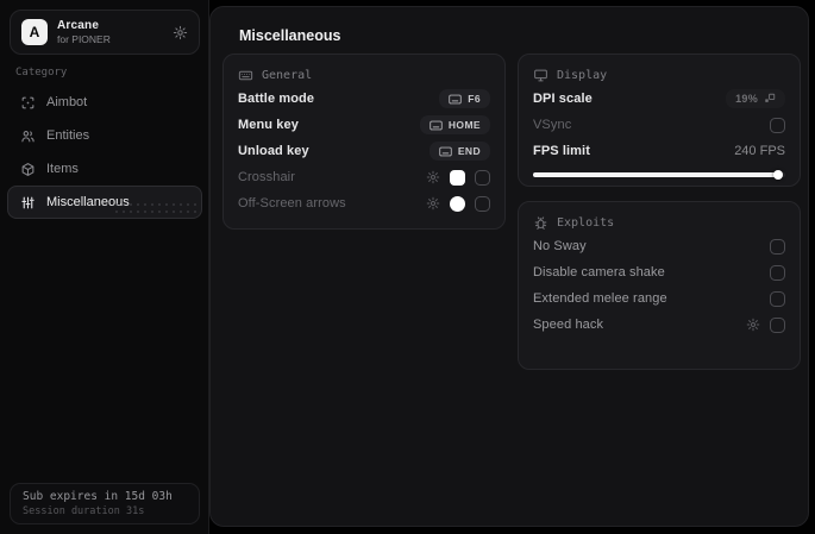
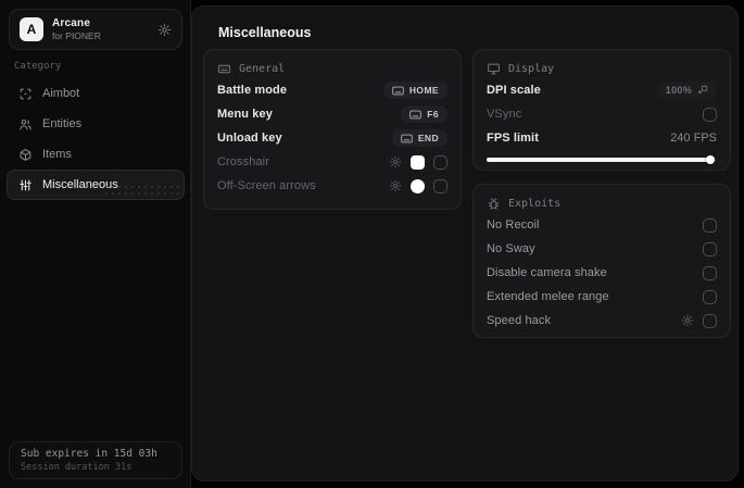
  A
  Arcane
  for PIONER
  Category
  Aimbot
  Entities
  Items
  Miscellaneous
  Sub expires in 15d 03h
  Session duration 31s
  Miscellaneous
  General
  Battle mode
- F6
+ HOME
  Menu key
- HOME
+ F6
  Unload key
  END
  Crosshair
  Off-Screen arrows
  Display
  DPI scale
- 19%
+ 100%
  VSync
  FPS limit
  240 FPS
  Exploits
+ No Recoil
  No Sway
  Disable camera shake
  Extended melee range
  Speed hack
